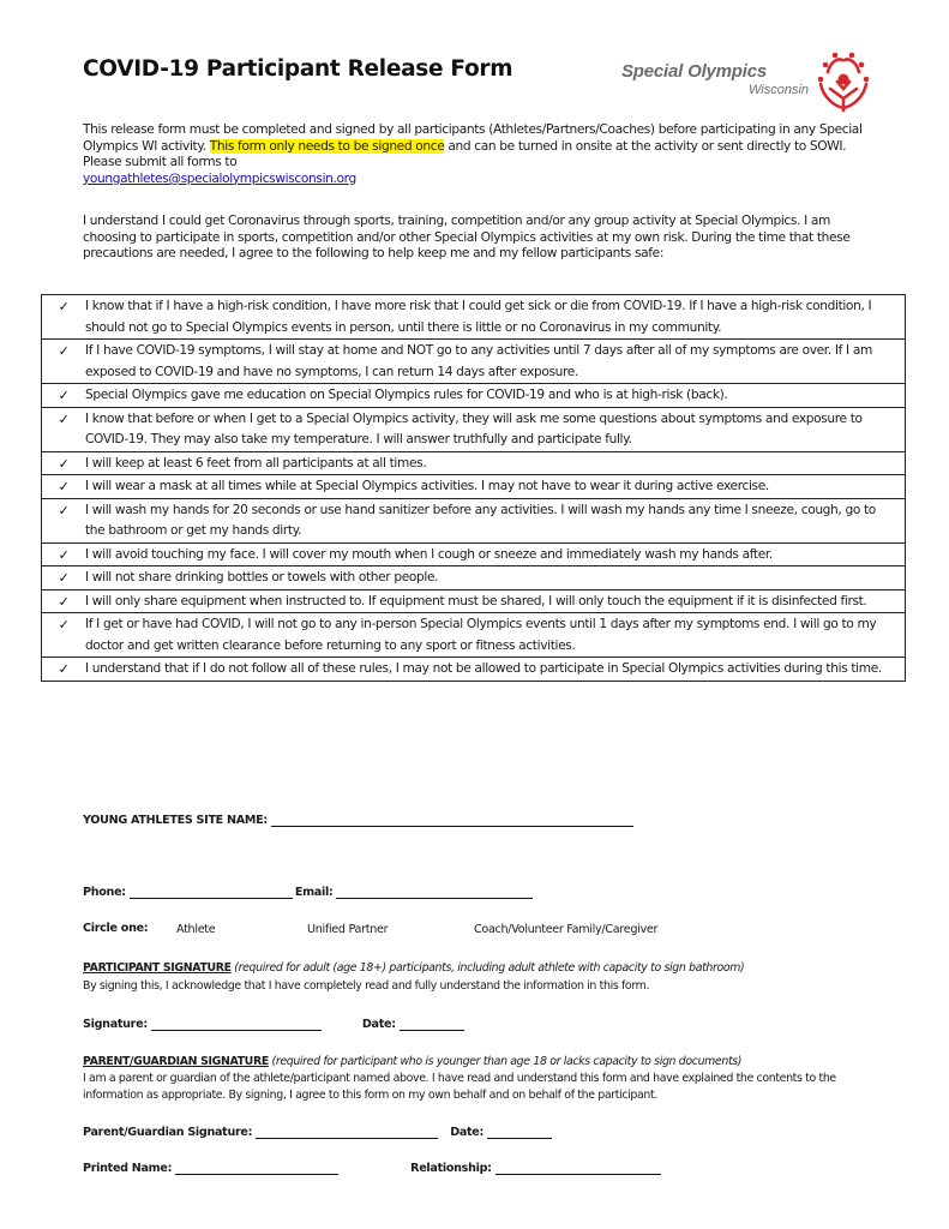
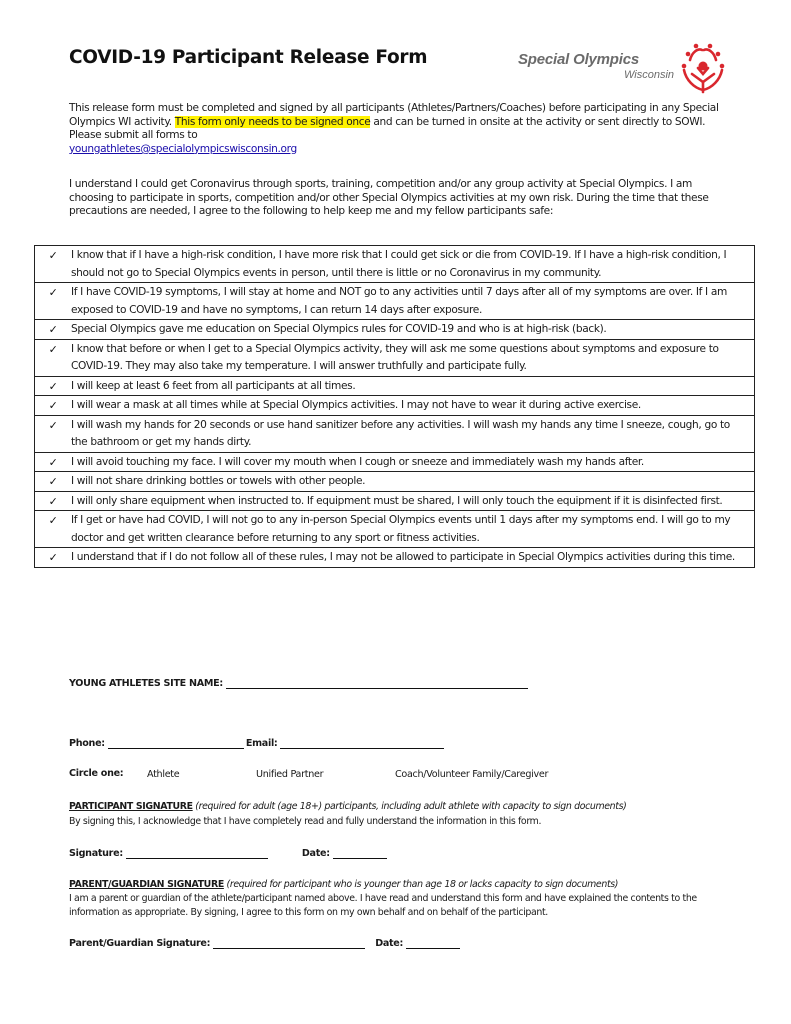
  COVID-19 Participant Release Form
  Special Olympics
  Wisconsin
  This release form must be completed and signed by all participants (Athletes/Partners/Coaches) before participating in any Special Olympics WI activity. This form only needs to be signed once and can be turned in onsite at the activity or sent directly to SOWI. Please submit all forms to
  youngathletes@specialolympicswisconsin.org
  I understand I could get Coronavirus through sports, training, competition and/or any group activity at Special Olympics. I am choosing to participate in sports, competition and/or other Special Olympics activities at my own risk. During the time that these precautions are needed, I agree to the following to help keep me and my fellow participants safe:
  ✓
  I know that if I have a high-risk condition, I have more risk that I could get sick or die from COVID-19. If I have a high-risk condition, I should not go to Special Olympics events in person, until there is little or no Coronavirus in my community.
  ✓
  If I have COVID-19 symptoms, I will stay at home and NOT go to any activities until 7 days after all of my symptoms are over. If I am exposed to COVID-19 and have no symptoms, I can return 14 days after exposure.
  ✓
  Special Olympics gave me education on Special Olympics rules for COVID-19 and who is at high-risk (back).
  ✓
  I know that before or when I get to a Special Olympics activity, they will ask me some questions about symptoms and exposure to COVID-19. They may also take my temperature. I will answer truthfully and participate fully.
  ✓
  I will keep at least 6 feet from all participants at all times.
  ✓
  I will wear a mask at all times while at Special Olympics activities. I may not have to wear it during active exercise.
  ✓
  I will wash my hands for 20 seconds or use hand sanitizer before any activities. I will wash my hands any time I sneeze, cough, go to the bathroom or get my hands dirty.
  ✓
  I will avoid touching my face. I will cover my mouth when I cough or sneeze and immediately wash my hands after.
  ✓
  I will not share drinking bottles or towels with other people.
  ✓
  I will only share equipment when instructed to. If equipment must be shared, I will only touch the equipment if it is disinfected first.
  ✓
  If I get or have had COVID, I will not go to any in-person Special Olympics events until 1 days after my symptoms end. I will go to my doctor and get written clearance before returning to any sport or fitness activities.
  ✓
  I understand that if I do not follow all of these rules, I may not be allowed to participate in Special Olympics activities during this time.
  YOUNG ATHLETES SITE NAME:
  Phone:
  Email:
  Circle one:
  Athlete
  Unified Partner
  Coach/Volunteer Family/Caregiver
- PARTICIPANT SIGNATURE (required for adult (age 18+) participants, including adult athlete with capacity to sign bathroom)
+ PARTICIPANT SIGNATURE (required for adult (age 18+) participants, including adult athlete with capacity to sign documents)
  By signing this, I acknowledge that I have completely read and fully understand the information in this form.
  Signature:
  Date:
  PARENT/GUARDIAN SIGNATURE (required for participant who is younger than age 18 or lacks capacity to sign documents)
  I am a parent or guardian of the athlete/participant named above. I have read and understand this form and have explained the contents to the information as appropriate. By signing, I agree to this form on my own behalf and on behalf of the participant.
  Parent/Guardian Signature:
  Date:
- Printed Name:
- Relationship:
